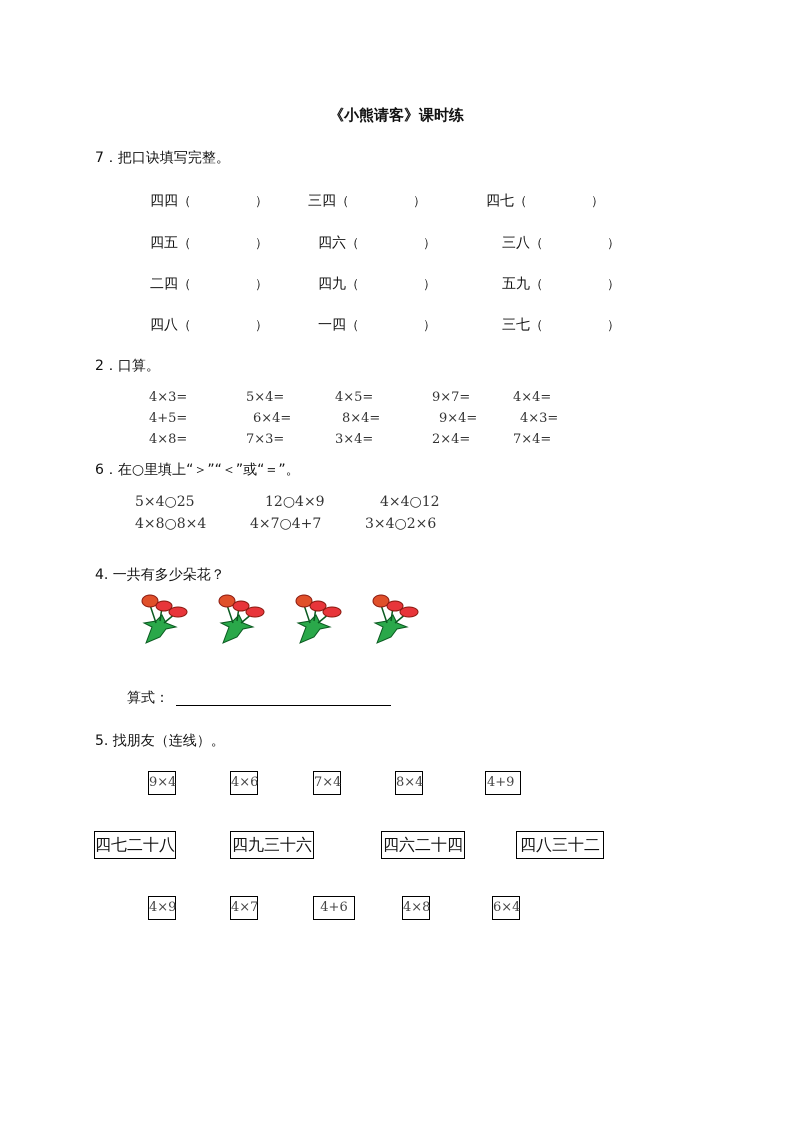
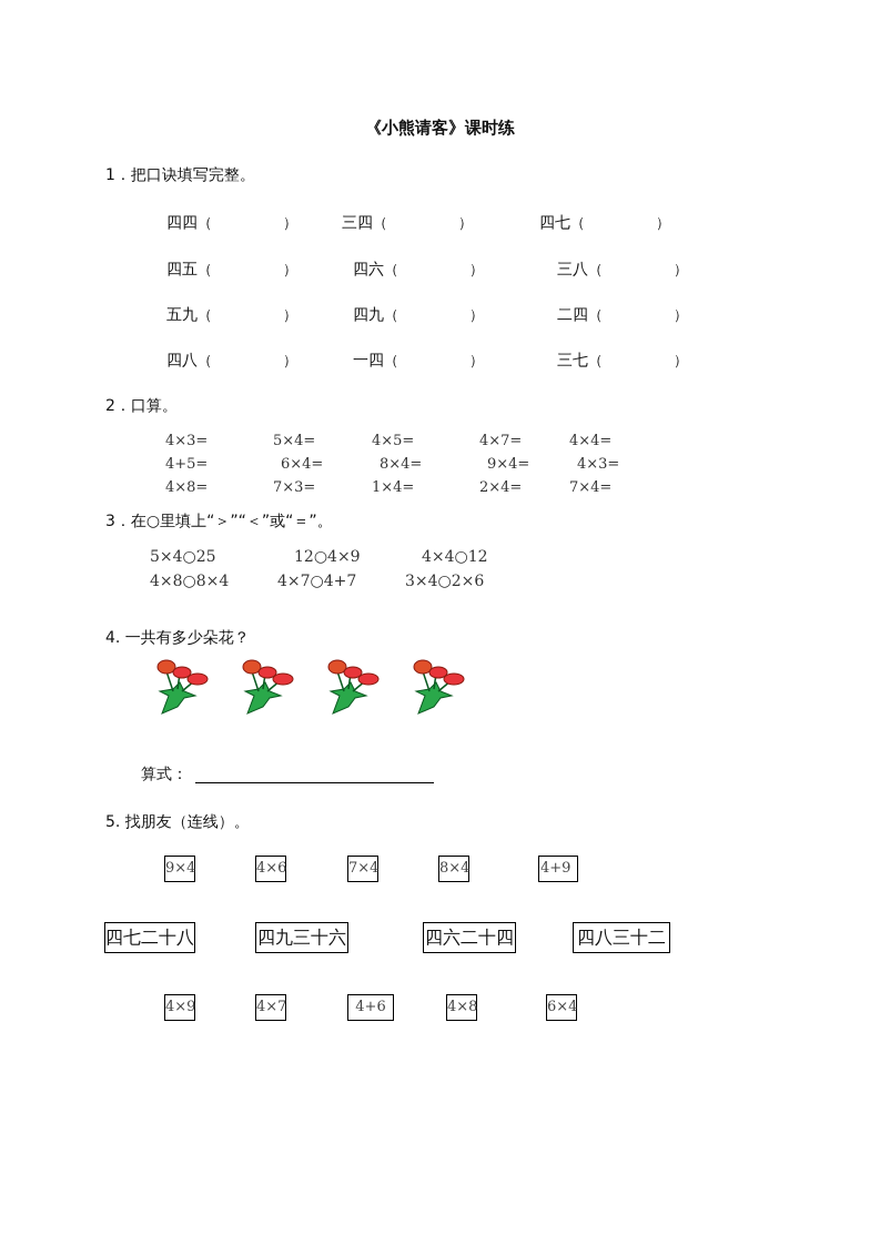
  《小熊请客》课时练
- 7．把口诀填写完整。
+ 1．把口诀填写完整。
  四四（ ）
  三四（ ）
  四七（ ）
  四五（ ）
  四六（ ）
  三八（ ）
- 二四（ ）
+ 五九（ ）
  四九（ ）
- 五九（ ）
+ 二四（ ）
  四八（ ）
  一四（ ）
  三七（ ）
  2．口算。
  4×3=
  5×4=
  4×5=
- 9×7=
+ 4×7=
  4×4=
  4+5=
  6×4=
  8×4=
  9×4=
  4×3=
  4×8=
  7×3=
- 3×4=
+ 1×4=
  2×4=
  7×4=
- 6．在○里填上“＞”“＜”或“＝”。
+ 3．在○里填上“＞”“＜”或“＝”。
  5×4○25
  12○4×9
  4×4○12
  4×8○8×4
  4×7○4+7
  3×4○2×6
  4. 一共有多少朵花？
  算式：
  5. 找朋友（连线）。
  9×4
  4×6
  7×4
  8×4
  4+9
  四七二十八
  四九三十六
  四六二十四
  四八三十二
  4×9
  4×7
  4+6
  4×8
  6×4
